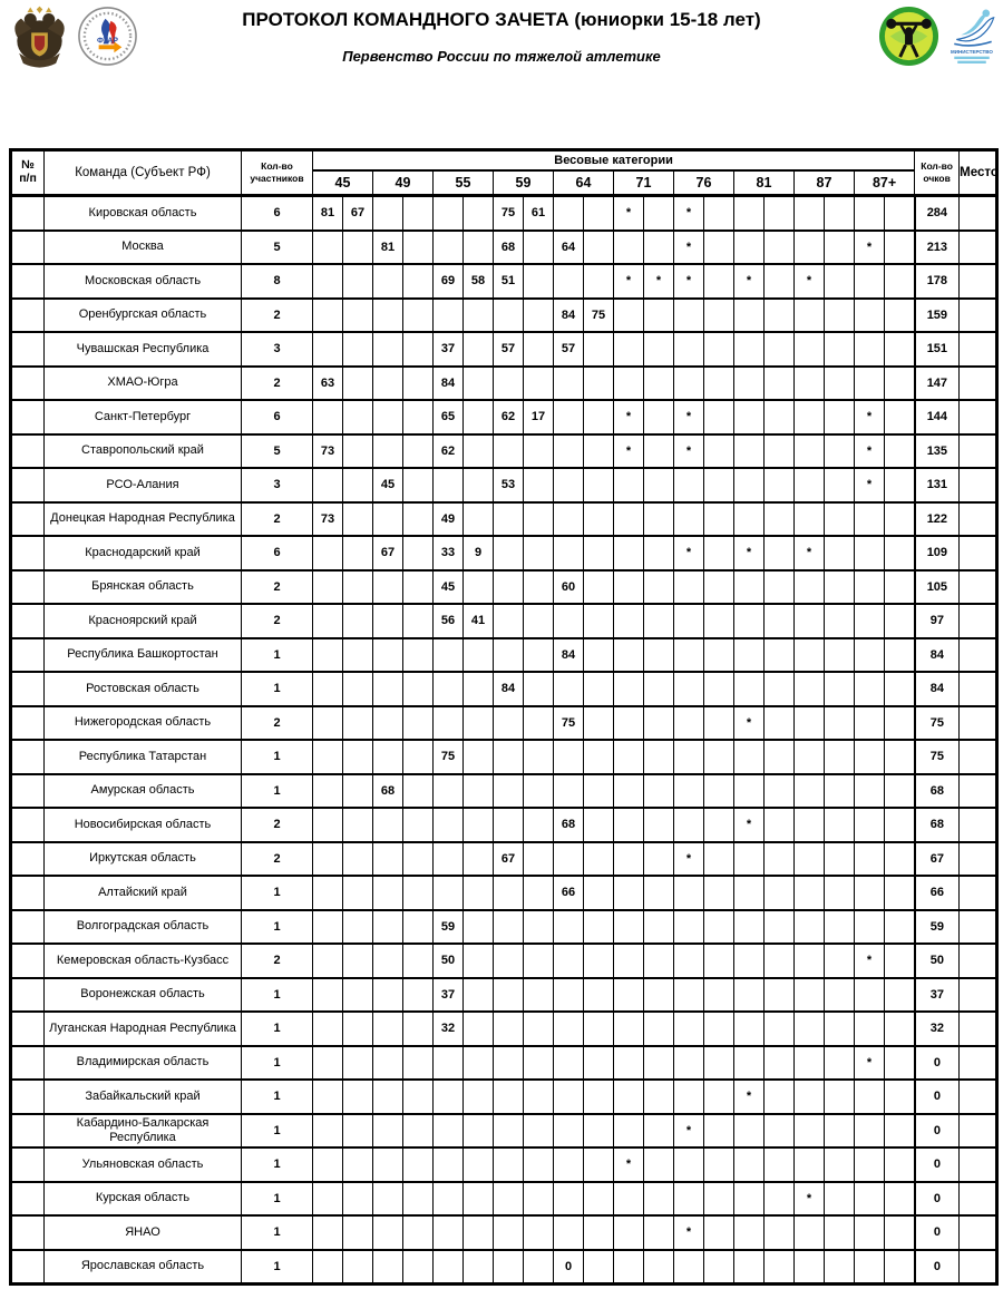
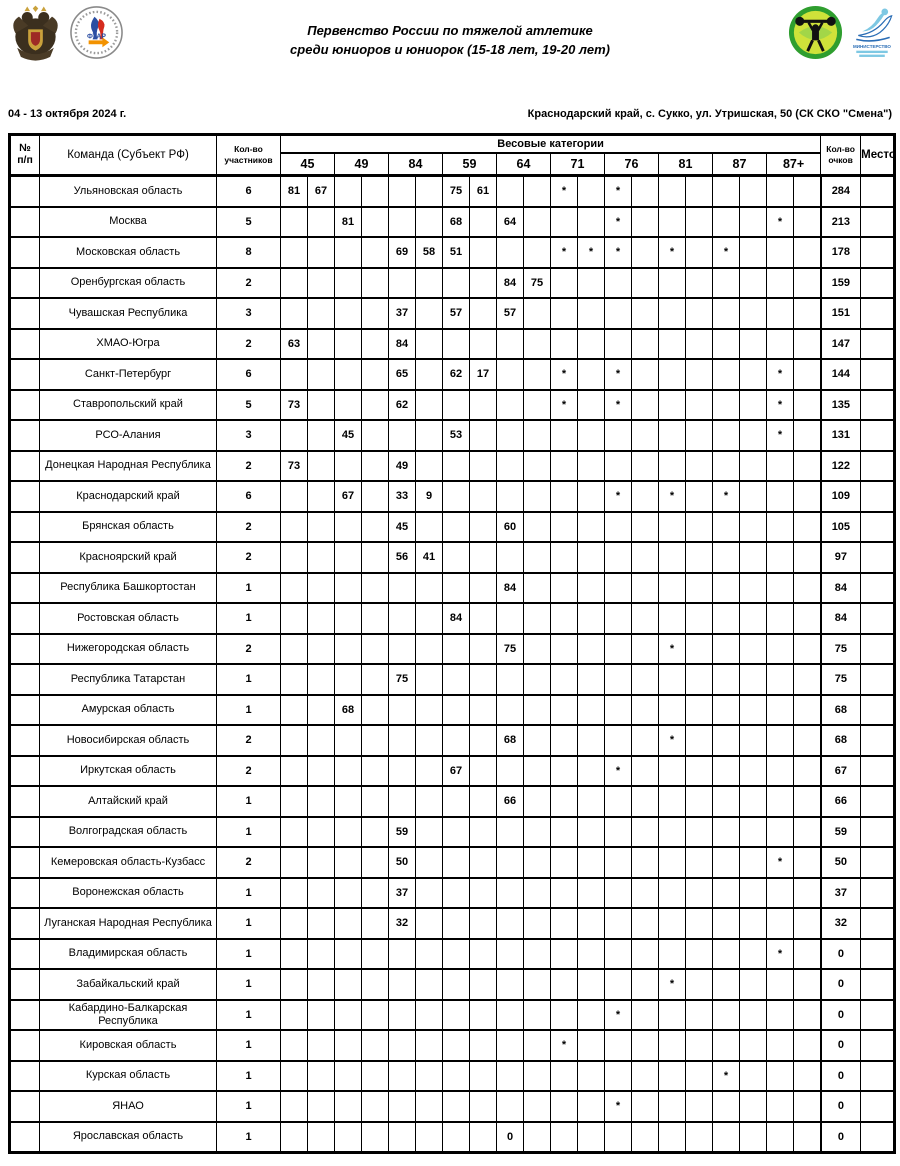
- ПРОТОКОЛ КОМАНДНОГО ЗАЧЕТА (юниорки 15-18 лет)
  Первенство России по тяжелой атлетике
+ среди юниоров и юниорок (15-18 лет, 19-20 лет)
+ 04 - 13 октября 2024 г.
+ Краснодарский край, с. Сукко, ул. Утришская, 50 (СК СКО "Смена")
  № п/п	Команда (Субъект РФ)	Кол-во участников	Весовые категории	Кол-во очков	Место
- 45	49	55	59	64	71	76	81	87	87+
+ 45	49	84	59	64	71	76	81	87	87+
- 	Кировская область	6	81	67					75	61			*		*								284
+ 	Ульяновская область	6	81	67					75	61			*		*								284
  	Москва	5			81				68		64				*						*		213
  	Московская область	8					69	58	51				*	*	*		*		*				178
  	Оренбургская область	2									84	75											159
  	Чувашская Республика	3					37		57		57												151
  	ХМАО-Югра	2	63				84																147
  	Санкт-Петербург	6					65		62	17			*		*						*		144
  	Ставропольский край	5	73				62						*		*						*		135
  	РСО-Алания	3			45				53												*		131
  	Донецкая Народная Республика	2	73				49																122
  	Краснодарский край	6			67		33	9							*		*		*				109
  	Брянская область	2					45				60												105
  	Красноярский край	2					56	41															97
  	Республика Башкортостан	1									84												84
  	Ростовская область	1							84														84
  	Нижегородская область	2									75						*						75
  	Республика Татарстан	1					75																75
  	Амурская область	1			68																		68
  	Новосибирская область	2									68						*						68
  	Иркутская область	2							67						*								67
  	Алтайский край	1									66												66
  	Волгоградская область	1					59																59
  	Кемеровская область-Кузбасс	2					50														*		50
  	Воронежская область	1					37																37
  	Луганская Народная Республика	1					32																32
  	Владимирская область	1																			*		0
  	Забайкальский край	1															*						0
  	Кабардино-Балкарская Республика	1													*								0
- 	Ульяновская область	1											*										0
+ 	Кировская область	1											*										0
  	Курская область	1																	*				0
  	ЯНАО	1													*								0
  	Ярославская область	1									0												0
